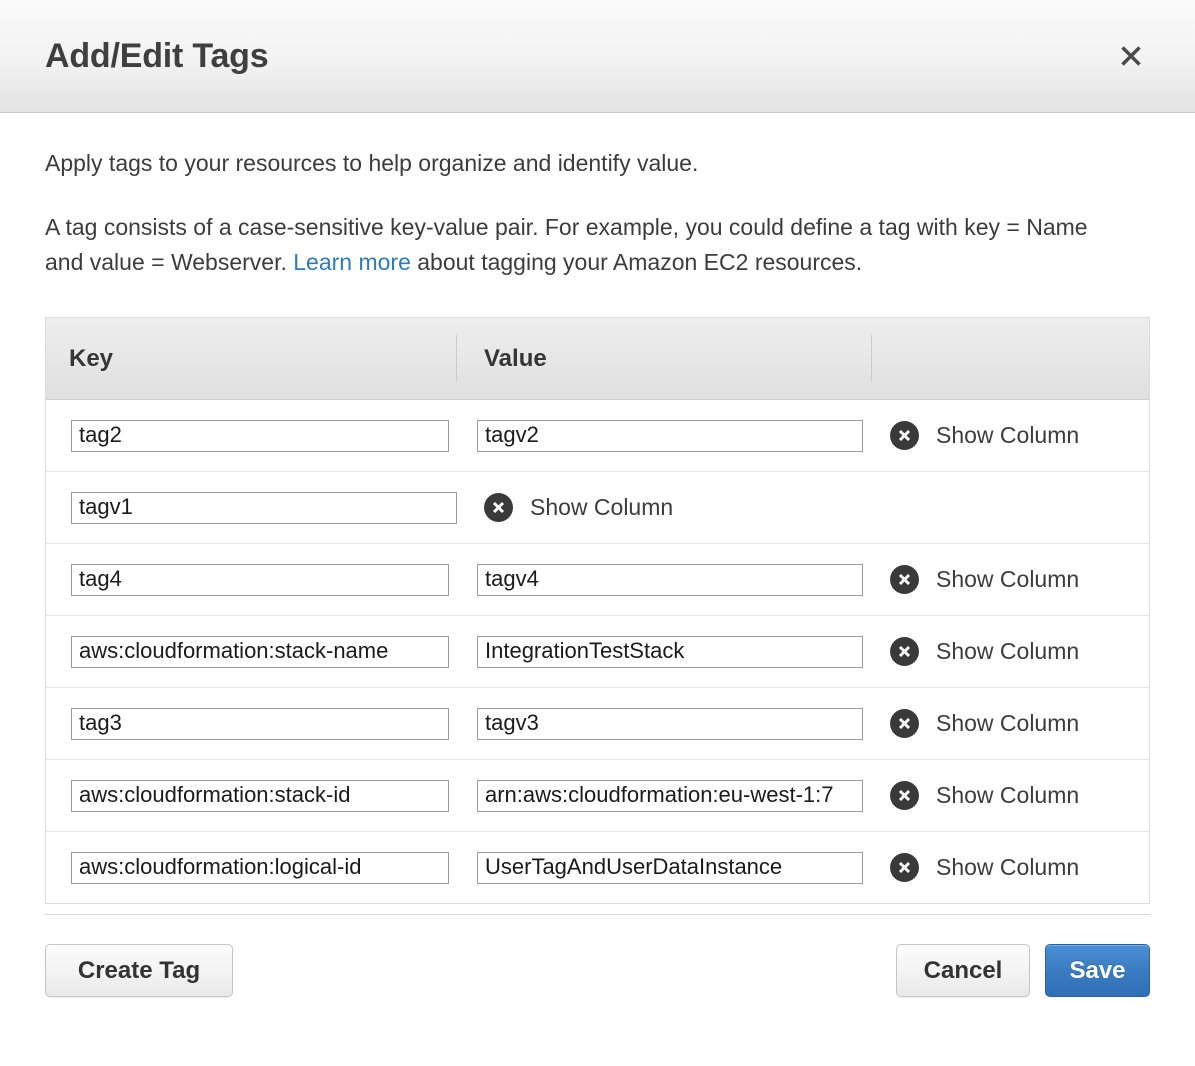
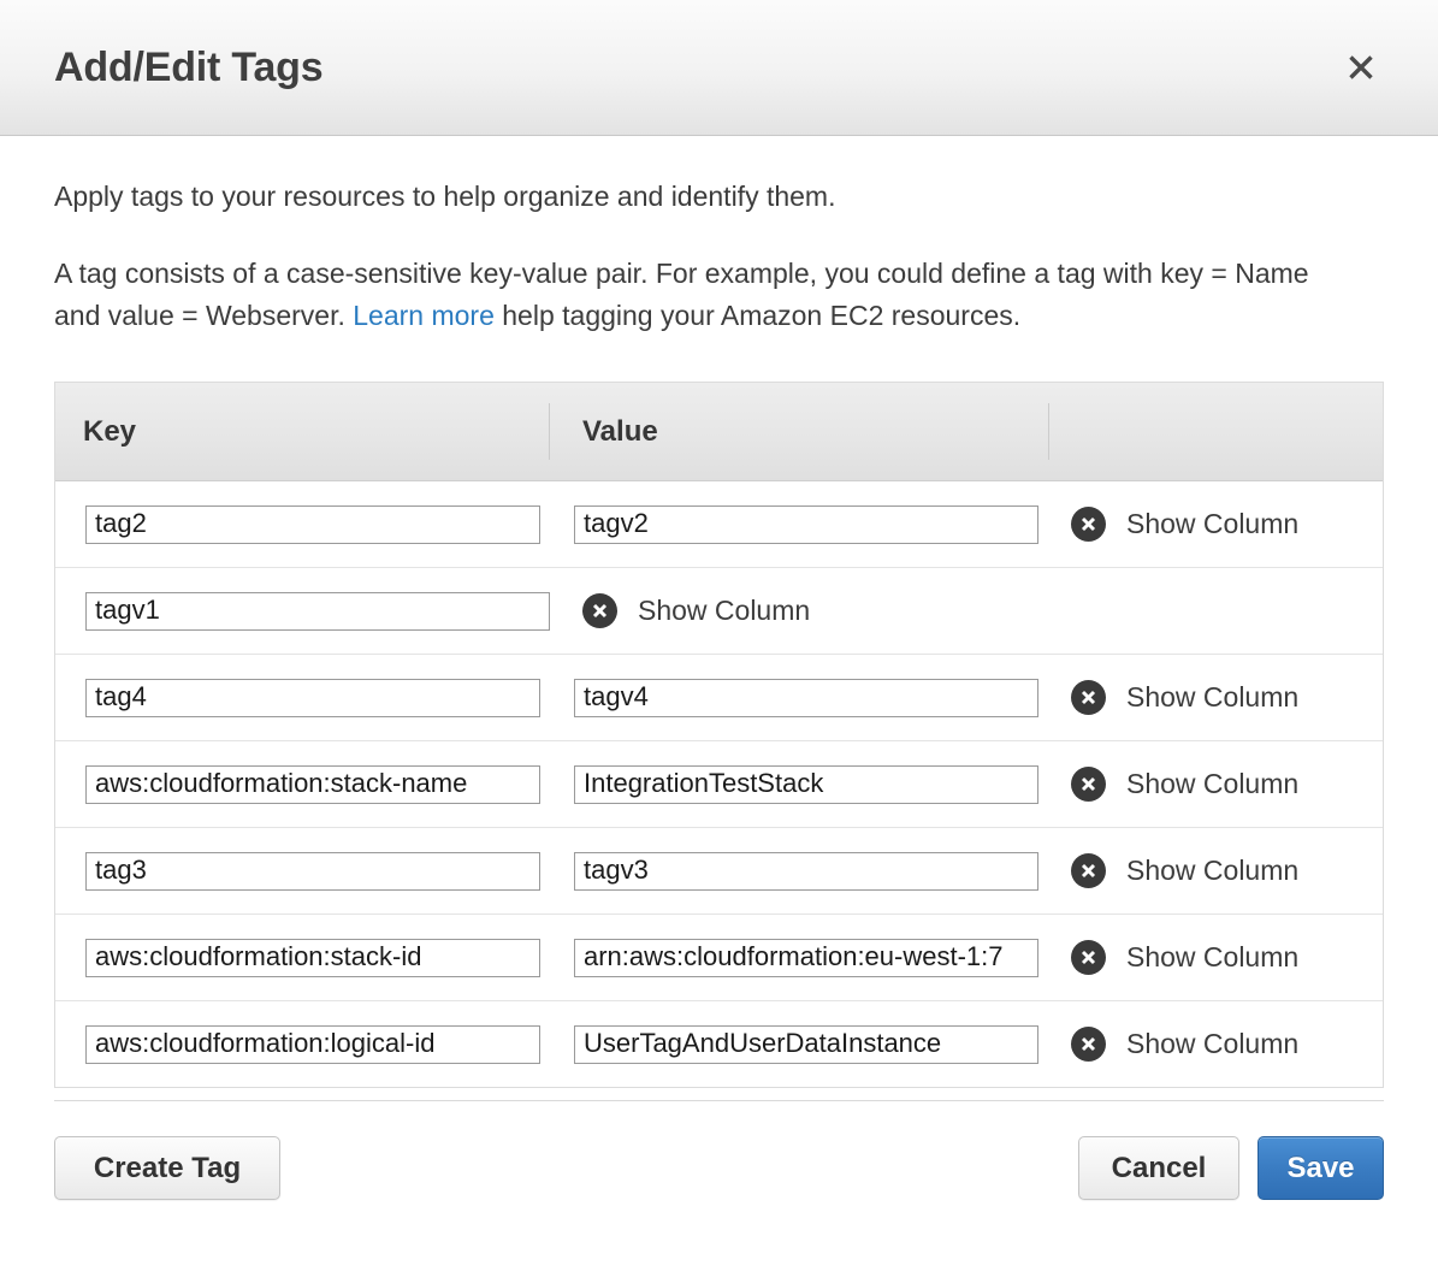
  Add/Edit Tags
- Apply tags to your resources to help organize and identify value.
+ Apply tags to your resources to help organize and identify them.
- A tag consists of a case-sensitive key-value pair. For example, you could define a tag with key = Name and value = Webserver. Learn more about tagging your Amazon EC2 resources.
+ A tag consists of a case-sensitive key-value pair. For example, you could define a tag with key = Name and value = Webserver. Learn more help tagging your Amazon EC2 resources.
  Key
  Value
  tag2
  tagv2
  Show Column
  tagv1
  Show Column
  tag4
  tagv4
  Show Column
  aws:cloudformation:stack-name
  IntegrationTestStack
  Show Column
  tag3
  tagv3
  Show Column
  aws:cloudformation:stack-id
  arn:aws:cloudformation:eu-west-1:7
  Show Column
  aws:cloudformation:logical-id
  UserTagAndUserDataInstance
  Show Column
  Create Tag
  Cancel
  Save
